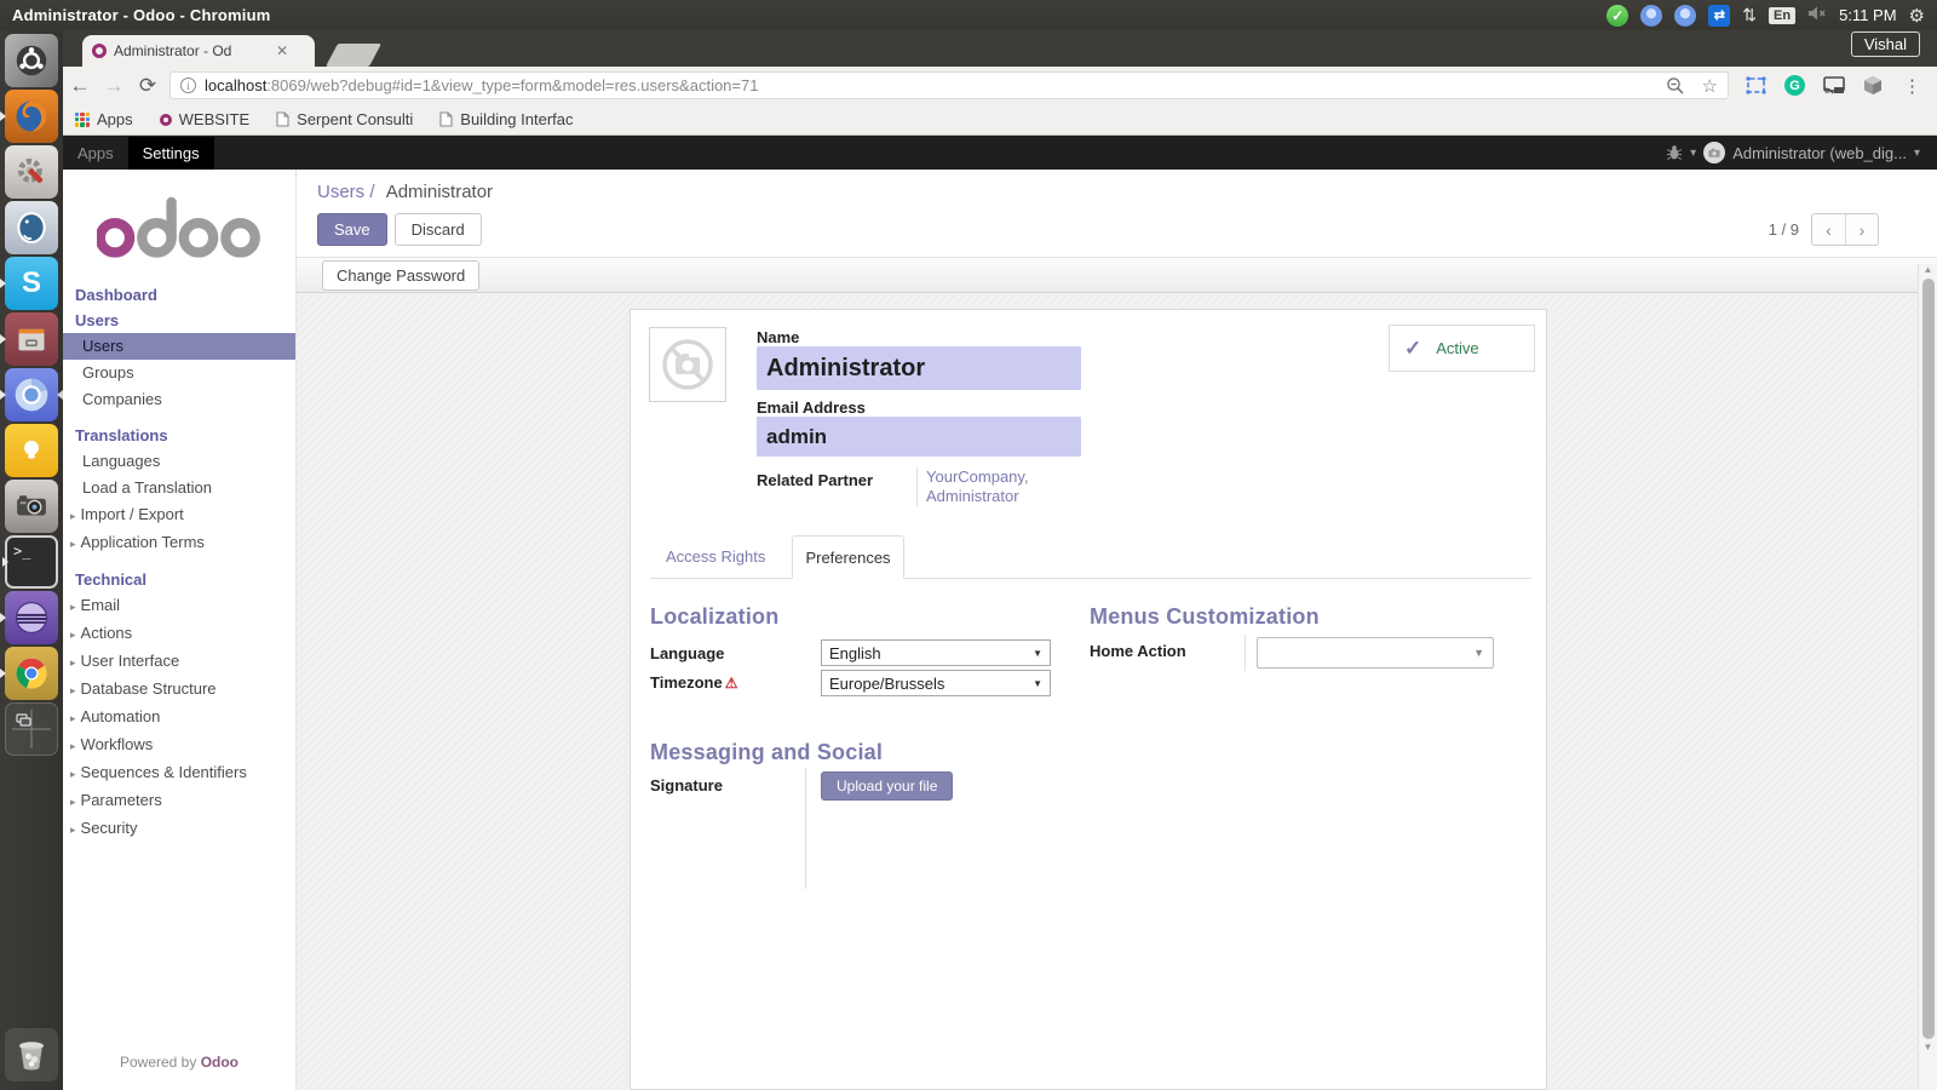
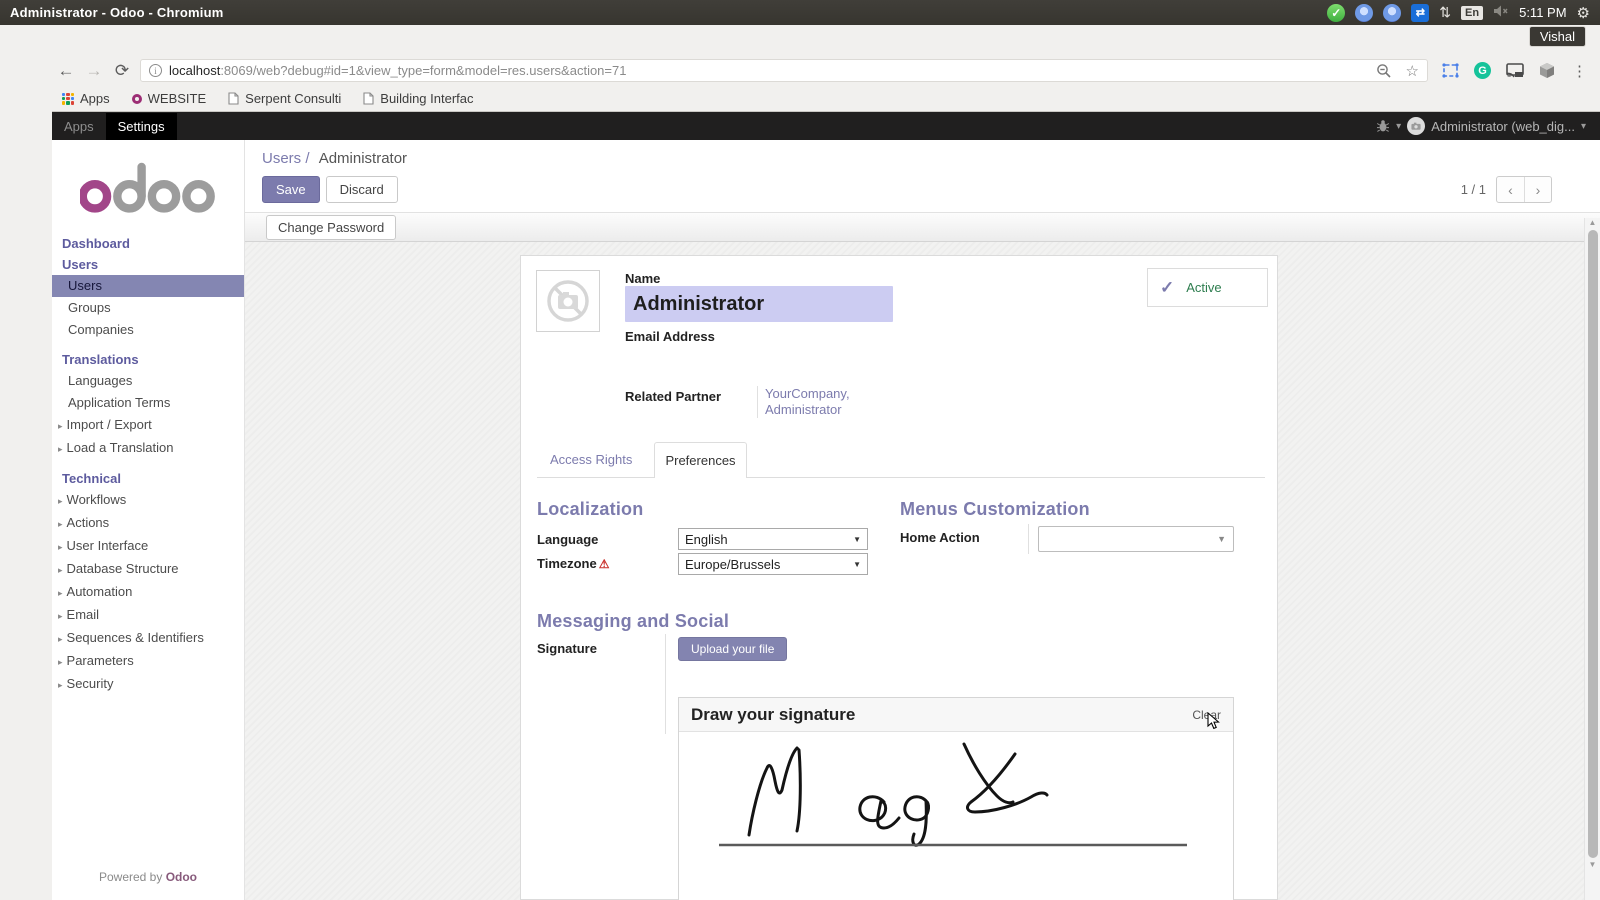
  Administrator - Odoo - Chromium
  ✓
  ⇄
  ⇅
  En
  5:11 PM
  ⚙
  Vishal
- S
- >_
- Administrator - Od
- ✕
  ←
  →
  ⟳
  i
  localhost
  :8069/web?debug#id=1&view_type=form&model=res.users&action=71
  ☆
  G
  ⋮
  Apps
  WEBSITE
  Serpent Consulti
  Building Interfac
  Apps
  Settings
  ▾
  Administrator (web_dig...
  ▾
  Dashboard
  Users
  Users
  Groups
  Companies
  Translations
  Languages
- Load a Translation
+ Application Terms
  ▸ Import / Export
- ▸ Application Terms
+ ▸ Load a Translation
  Technical
- ▸ Email
+ ▸ Workflows
  ▸ Actions
  ▸ User Interface
  ▸ Database Structure
  ▸ Automation
- ▸ Workflows
+ ▸ Email
  ▸ Sequences & Identifiers
  ▸ Parameters
  ▸ Security
  Powered by Odoo
  Users / Administrator
  Save
  Discard
- 1 / 9
+ 1 / 1
  ‹
  ›
  Change Password
  Name
  Administrator
  Email Address
- admin
  Related Partner
  YourCompany,
  Administrator
  ✓
  Active
  Access Rights
  Preferences
  Localization
  Language
  English
  ▼
  Timezone ⚠
  Europe/Brussels
  ▼
  Menus Customization
  Home Action
  ▼
  Messaging and Social
  Signature
  Upload your file
+ Draw your signature
+ Clear
  ▲
  ▼
